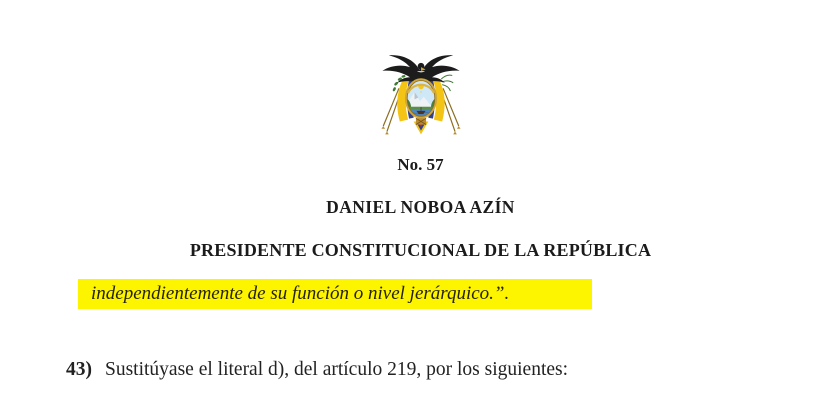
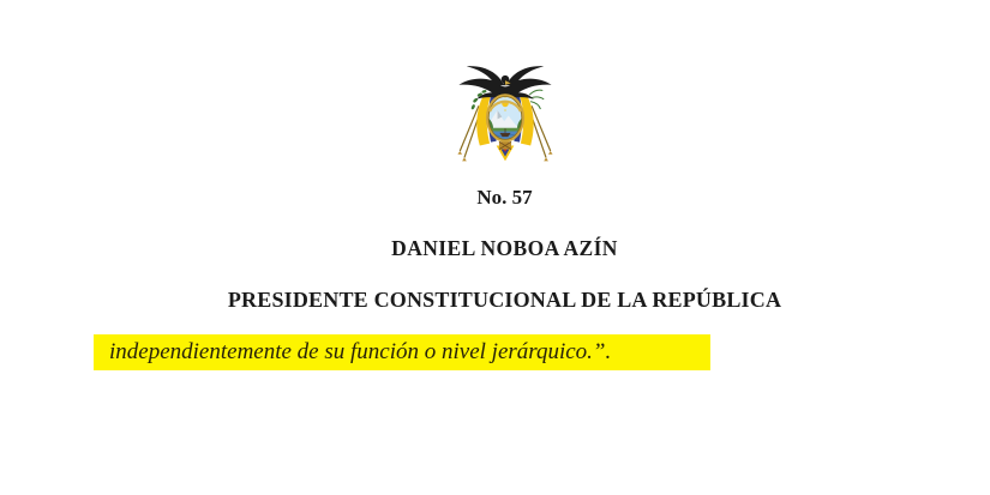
  No. 57
  DANIEL NOBOA AZÍN
  PRESIDENTE CONSTITUCIONAL DE LA REPÚBLICA
  independientemente de su función o nivel jerárquico.”.
- 43) Sustitúyase el literal d), del artículo 219, por los siguientes:
